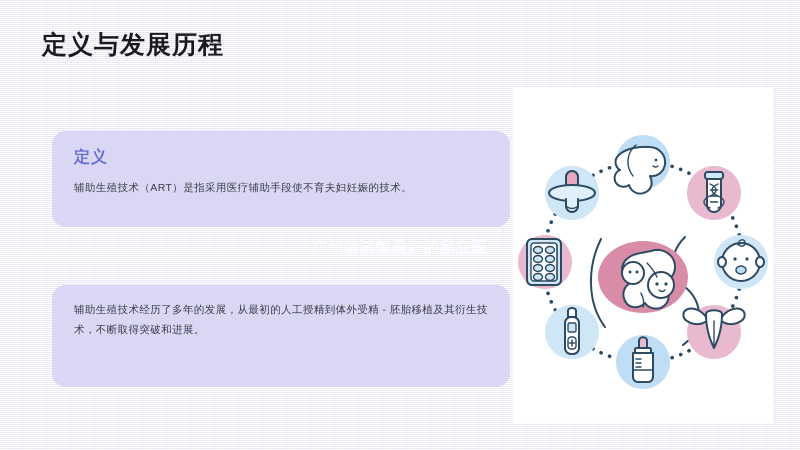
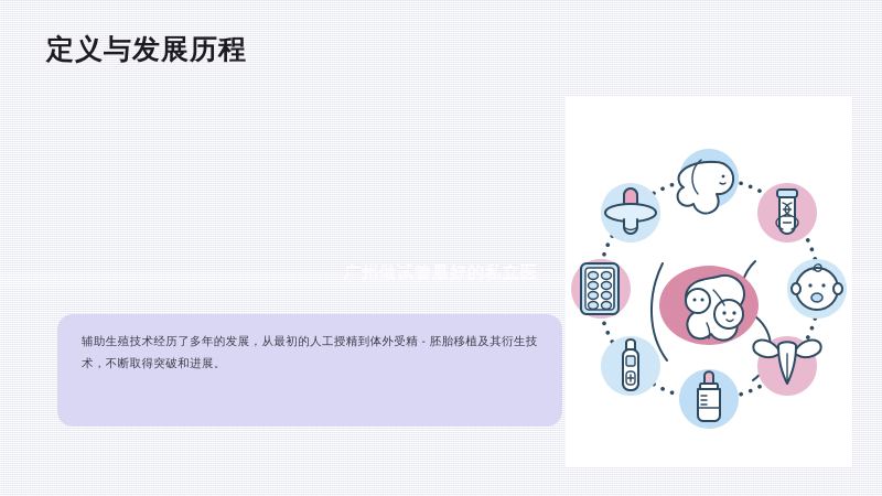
  定义与发展历程
- 定义
- 辅助生殖技术（ART）是指采用医疗辅助手段使不育夫妇妊娠的技术。
  辅助生殖技术经历了多年的发展，从最初的人工授精到体外受精 - 胚胎移植及其衍生技术，不断取得突破和进展。
  广州做试管最好的私立医
